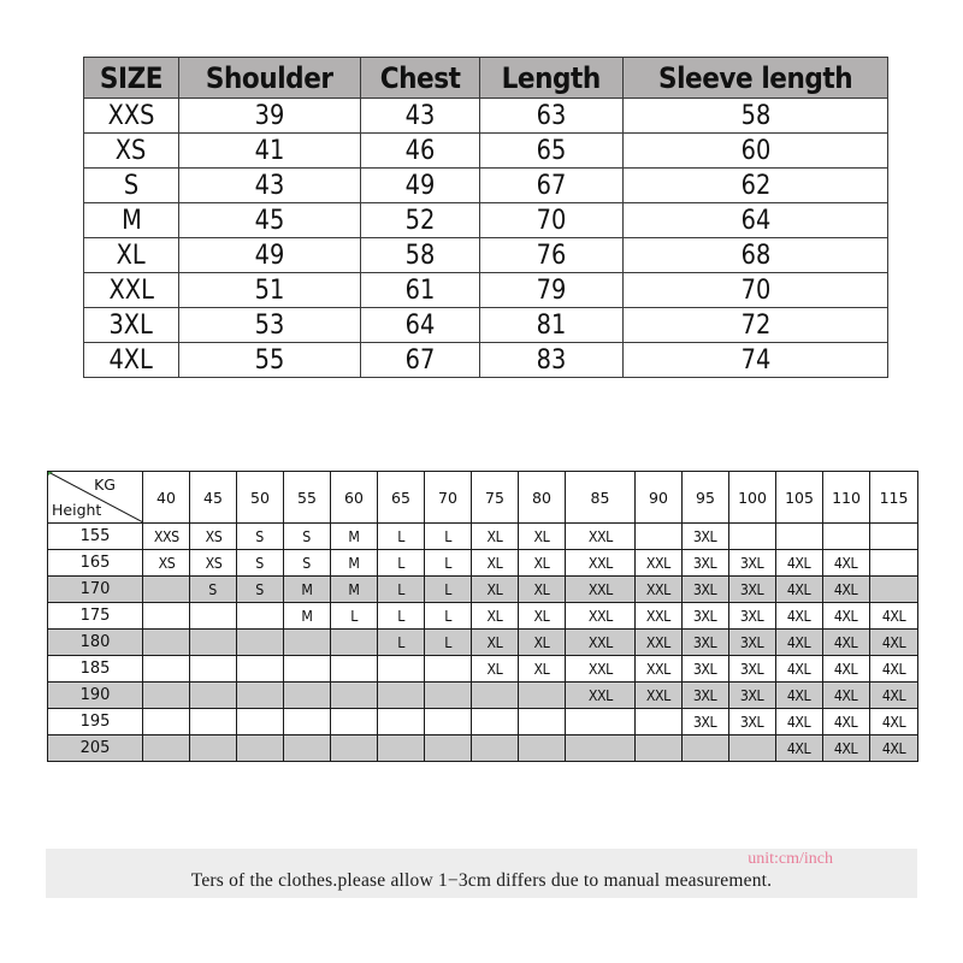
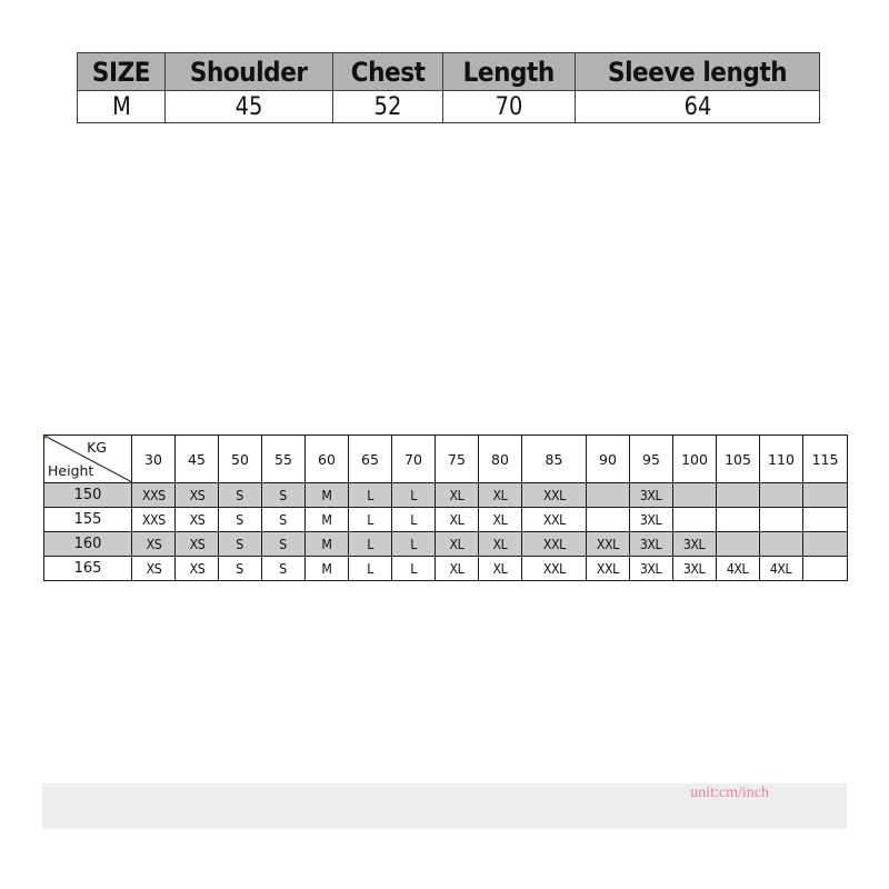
  SIZE	Shoulder	Chest	Length	Sleeve length
- XXS	39	43	63	58
- XS	41	46	65	60
- S	43	49	67	62
  M	45	52	70	64
- XL	49	58	76	68
- XXL	51	61	79	70
- 3XL	53	64	81	72
- 4XL	55	67	83	74
- KG Height	40	45	50	55	60	65	70	75	80	85	90	95	100	105	110	115
+ KG Height	30	45	50	55	60	65	70	75	80	85	90	95	100	105	110	115
+ 150	XXS	XS	S	S	M	L	L	XL	XL	XXL		3XL
  155	XXS	XS	S	S	M	L	L	XL	XL	XXL		3XL
+ 160	XS	XS	S	S	M	L	L	XL	XL	XXL	XXL	3XL	3XL
  165	XS	XS	S	S	M	L	L	XL	XL	XXL	XXL	3XL	3XL	4XL	4XL
- 170		S	S	M	M	L	L	XL	XL	XXL	XXL	3XL	3XL	4XL	4XL
- 175				M	L	L	L	XL	XL	XXL	XXL	3XL	3XL	4XL	4XL	4XL
- 180						L	L	XL	XL	XXL	XXL	3XL	3XL	4XL	4XL	4XL
- 185								XL	XL	XXL	XXL	3XL	3XL	4XL	4XL	4XL
- 190										XXL	XXL	3XL	3XL	4XL	4XL	4XL
- 195												3XL	3XL	4XL	4XL	4XL
- 205														4XL	4XL	4XL
  unit:cm/inch
- Ters of the clothes.please allow 1−3cm differs due to manual measurement.
